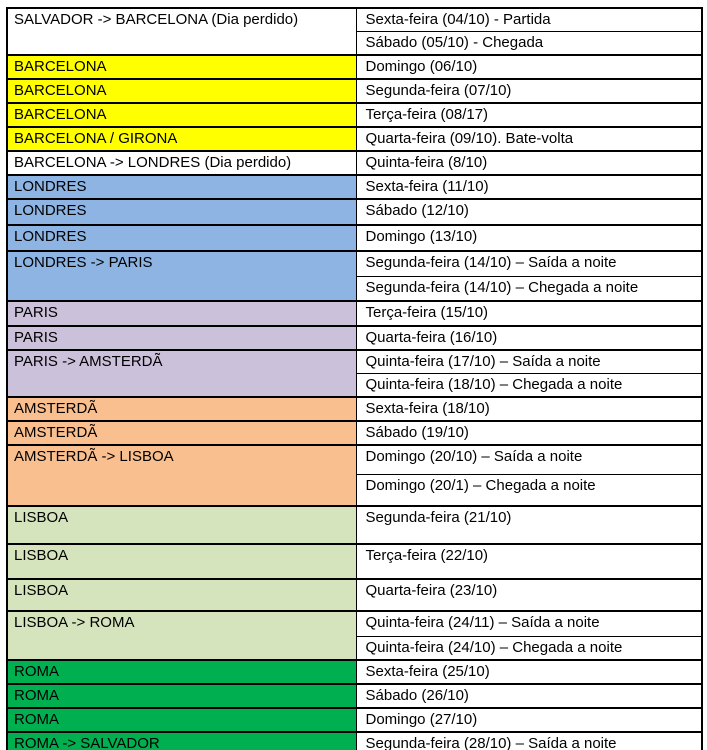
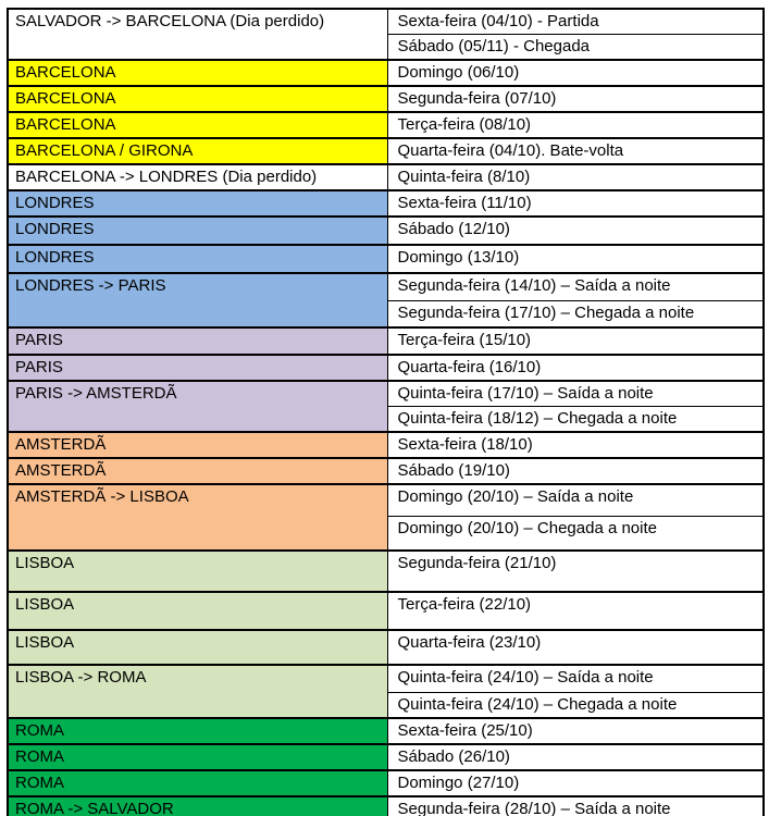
  SALVADOR -> BARCELONA (Dia perdido)	Sexta-feira (04/10) - Partida
- Sábado (05/10) - Chegada
+ Sábado (05/11) - Chegada
  BARCELONA	Domingo (06/10)
  BARCELONA	Segunda-feira (07/10)
- BARCELONA	Terça-feira (08/17)
+ BARCELONA	Terça-feira (08/10)
- BARCELONA / GIRONA	Quarta-feira (09/10). Bate-volta
+ BARCELONA / GIRONA	Quarta-feira (04/10). Bate-volta
  BARCELONA -> LONDRES (Dia perdido)	Quinta-feira (8/10)
  LONDRES	Sexta-feira (11/10)
  LONDRES	Sábado (12/10)
  LONDRES	Domingo (13/10)
  LONDRES -> PARIS	Segunda-feira (14/10) – Saída a noite
- Segunda-feira (14/10) – Chegada a noite
+ Segunda-feira (17/10) – Chegada a noite
  PARIS	Terça-feira (15/10)
  PARIS	Quarta-feira (16/10)
  PARIS -> AMSTERDÃ	Quinta-feira (17/10) – Saída a noite
- Quinta-feira (18/10) – Chegada a noite
+ Quinta-feira (18/12) – Chegada a noite
  AMSTERDÃ	Sexta-feira (18/10)
  AMSTERDÃ	Sábado (19/10)
  AMSTERDÃ -> LISBOA	Domingo (20/10) – Saída a noite
- Domingo (20/1) – Chegada a noite
+ Domingo (20/10) – Chegada a noite
  LISBOA	Segunda-feira (21/10)
  LISBOA	Terça-feira (22/10)
  LISBOA	Quarta-feira (23/10)
- LISBOA -> ROMA	Quinta-feira (24/11) – Saída a noite
+ LISBOA -> ROMA	Quinta-feira (24/10) – Saída a noite
  Quinta-feira (24/10) – Chegada a noite
  ROMA	Sexta-feira (25/10)
  ROMA	Sábado (26/10)
  ROMA	Domingo (27/10)
  ROMA -> SALVADOR	Segunda-feira (28/10) – Saída a noite
